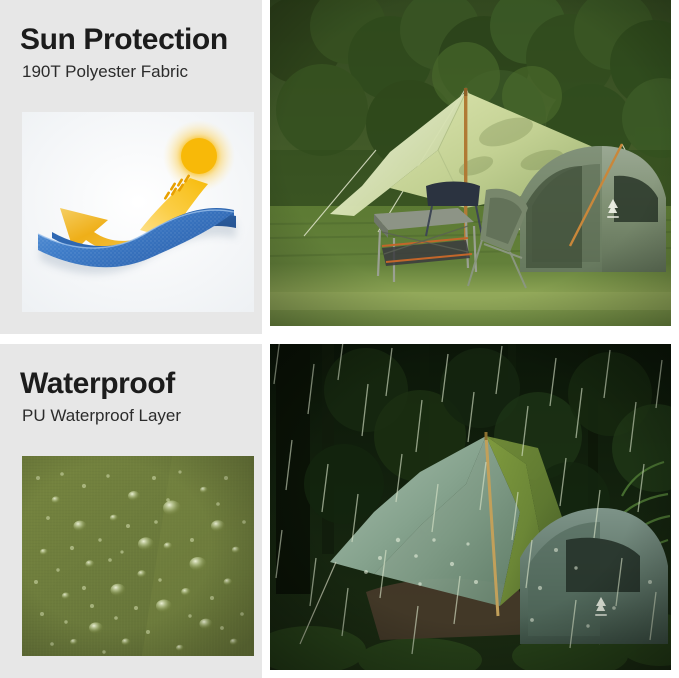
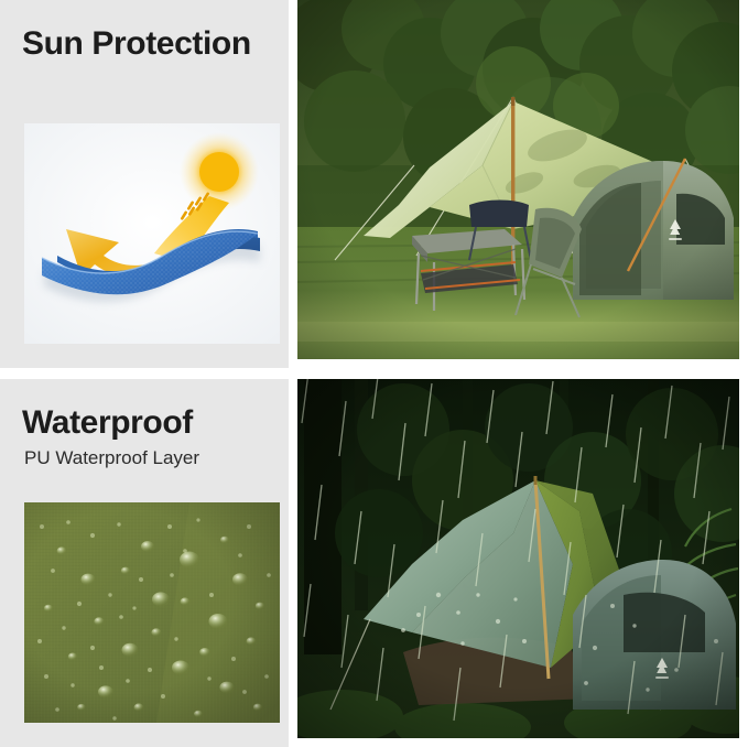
  Sun Protection
- 190T Polyester Fabric
  Waterproof
  PU Waterproof Layer
